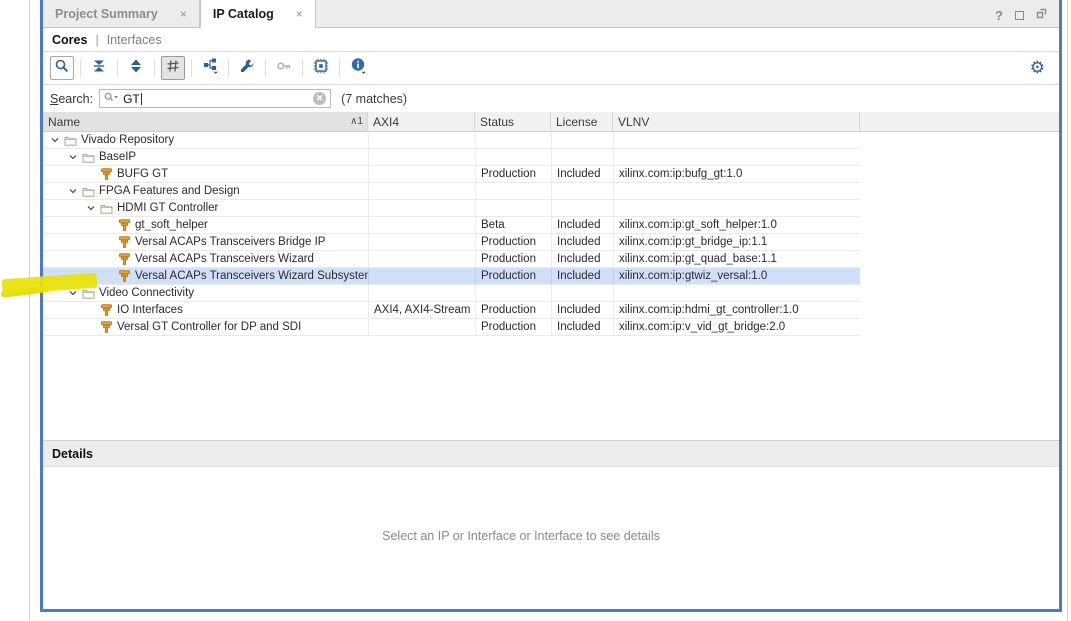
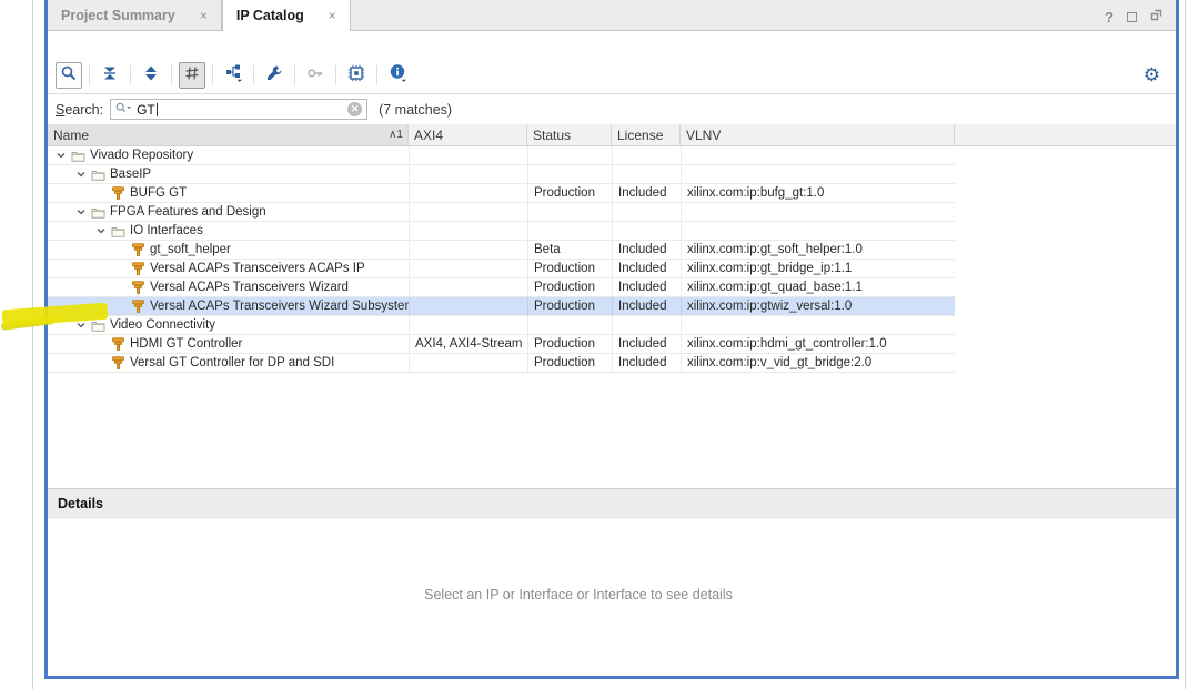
  Project Summary
  ×
  IP Catalog
  ×
  ?
- Cores
- |
- Interfaces
  ⚙
  Search:
  GT
  ✕
  (7 matches)
  Name
  ∧1
  AXI4
  Status
  License
  VLNV
  Vivado Repository
  BaseIP
  BUFG GT
  Production
  Included
  xilinx.com:ip:bufg_gt:1.0
  FPGA Features and Design
- HDMI GT Controller
+ IO Interfaces
  gt_soft_helper
  Beta
  Included
  xilinx.com:ip:gt_soft_helper:1.0
- Versal ACAPs Transceivers Bridge IP
+ Versal ACAPs Transceivers ACAPs IP
  Production
  Included
  xilinx.com:ip:gt_bridge_ip:1.1
  Versal ACAPs Transceivers Wizard
  Production
  Included
  xilinx.com:ip:gt_quad_base:1.1
  Versal ACAPs Transceivers Wizard Subsyste
  Production
  Included
  xilinx.com:ip:gtwiz_versal:1.0
  Video Connectivity
- IO Interfaces
+ HDMI GT Controller
  AXI4, AXI4-Stream
  Production
  Included
  xilinx.com:ip:hdmi_gt_controller:1.0
  Versal GT Controller for DP and SDI
  Production
  Included
  xilinx.com:ip:v_vid_gt_bridge:2.0
  Details
  Select an IP or Interface or Interface to see details
